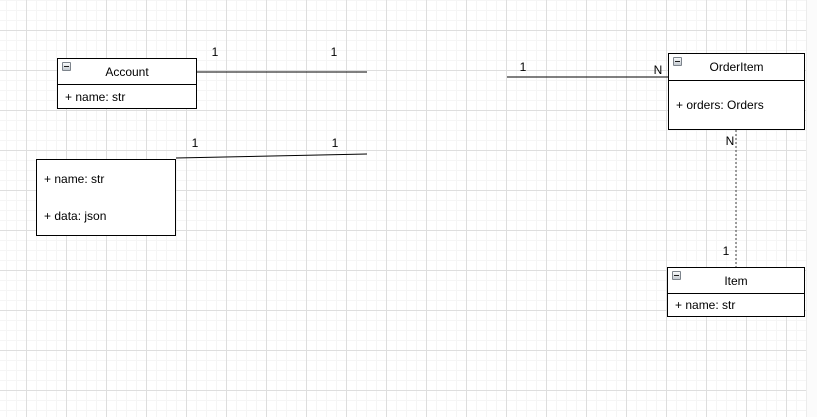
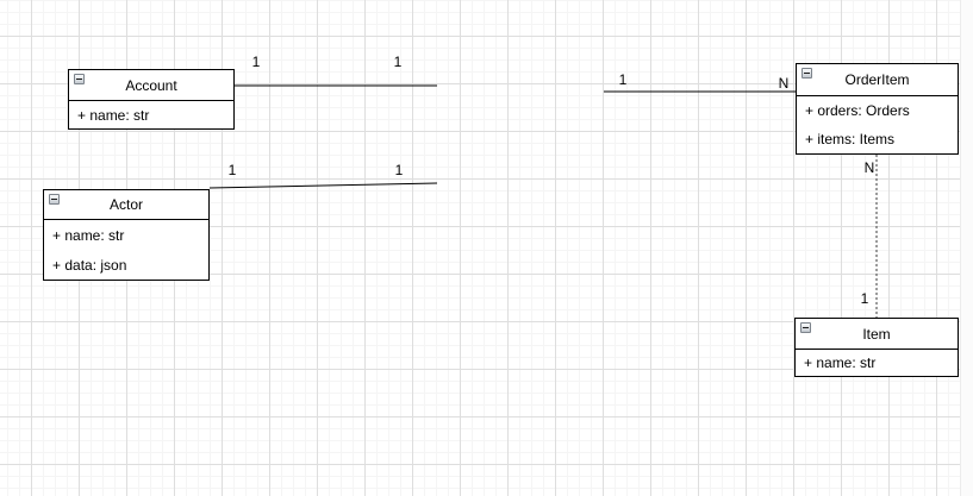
  Account
  + name: str
  OrderItem
  + orders: Orders
+ + items: Items
+ Actor
  + name: str
  + data: json
  Item
  + name: str
  1
  1
  1
  1
  1
  N
  N
  1
